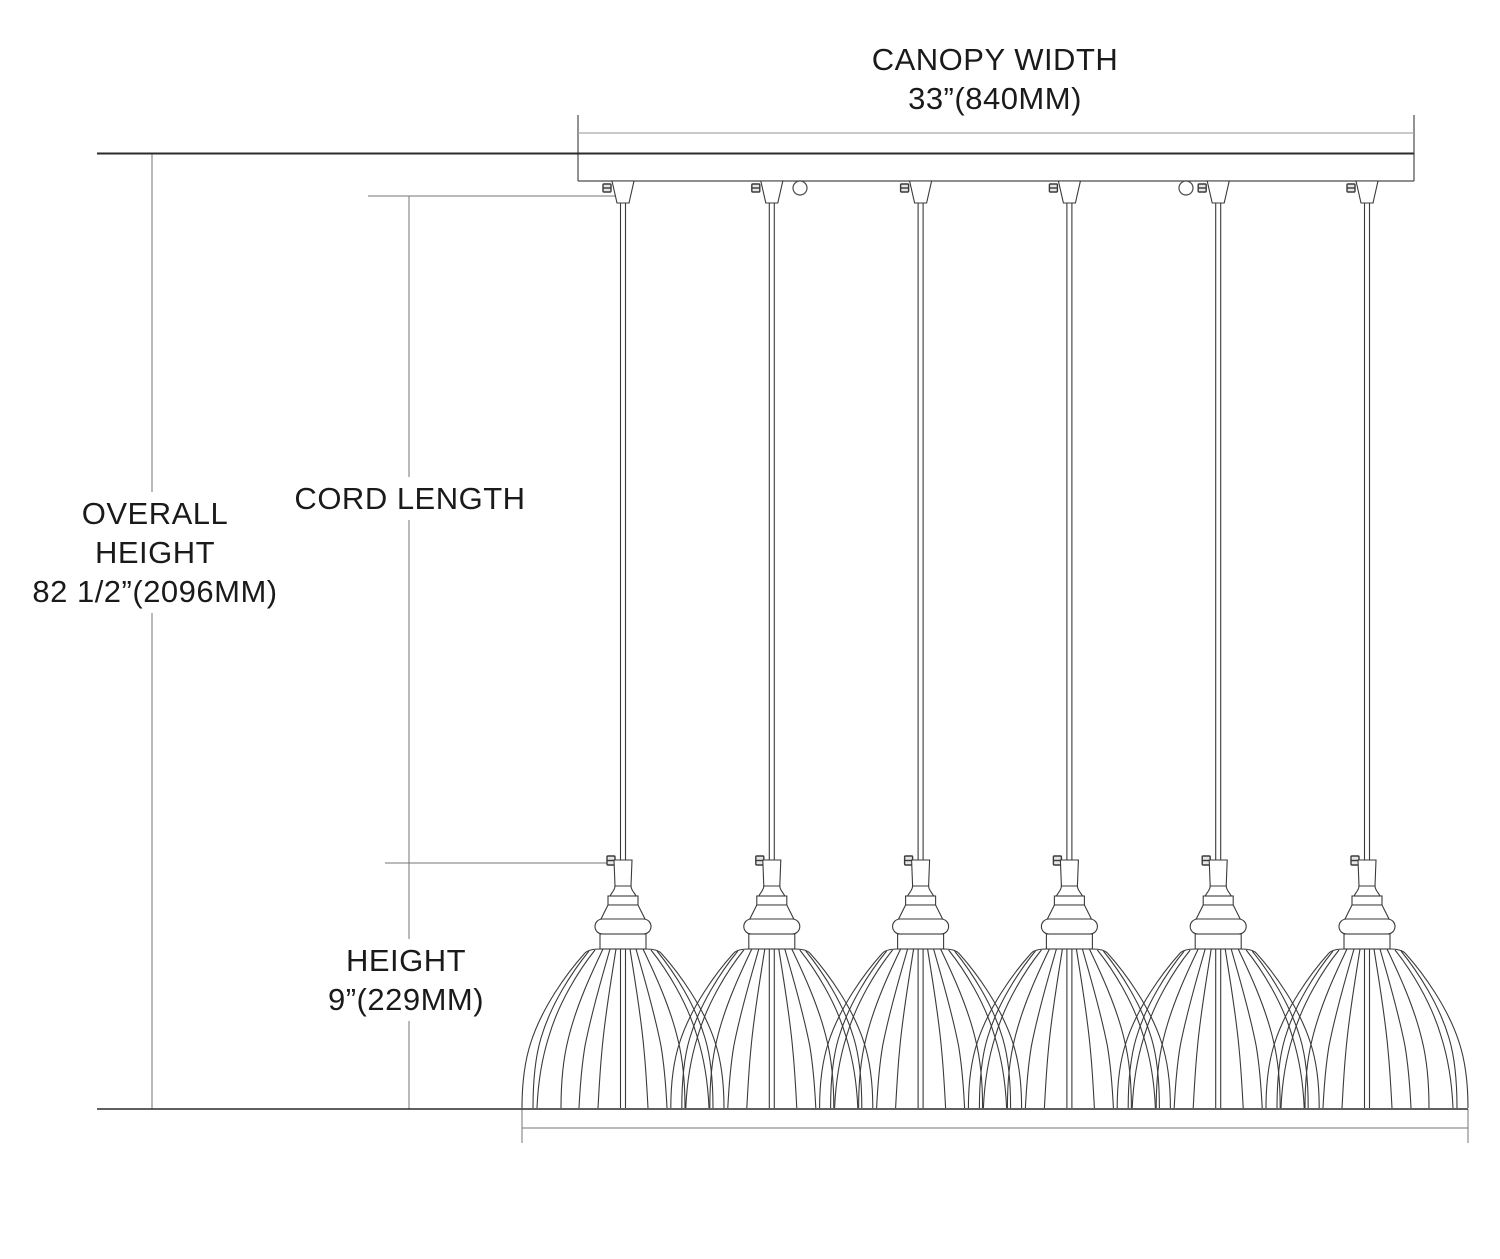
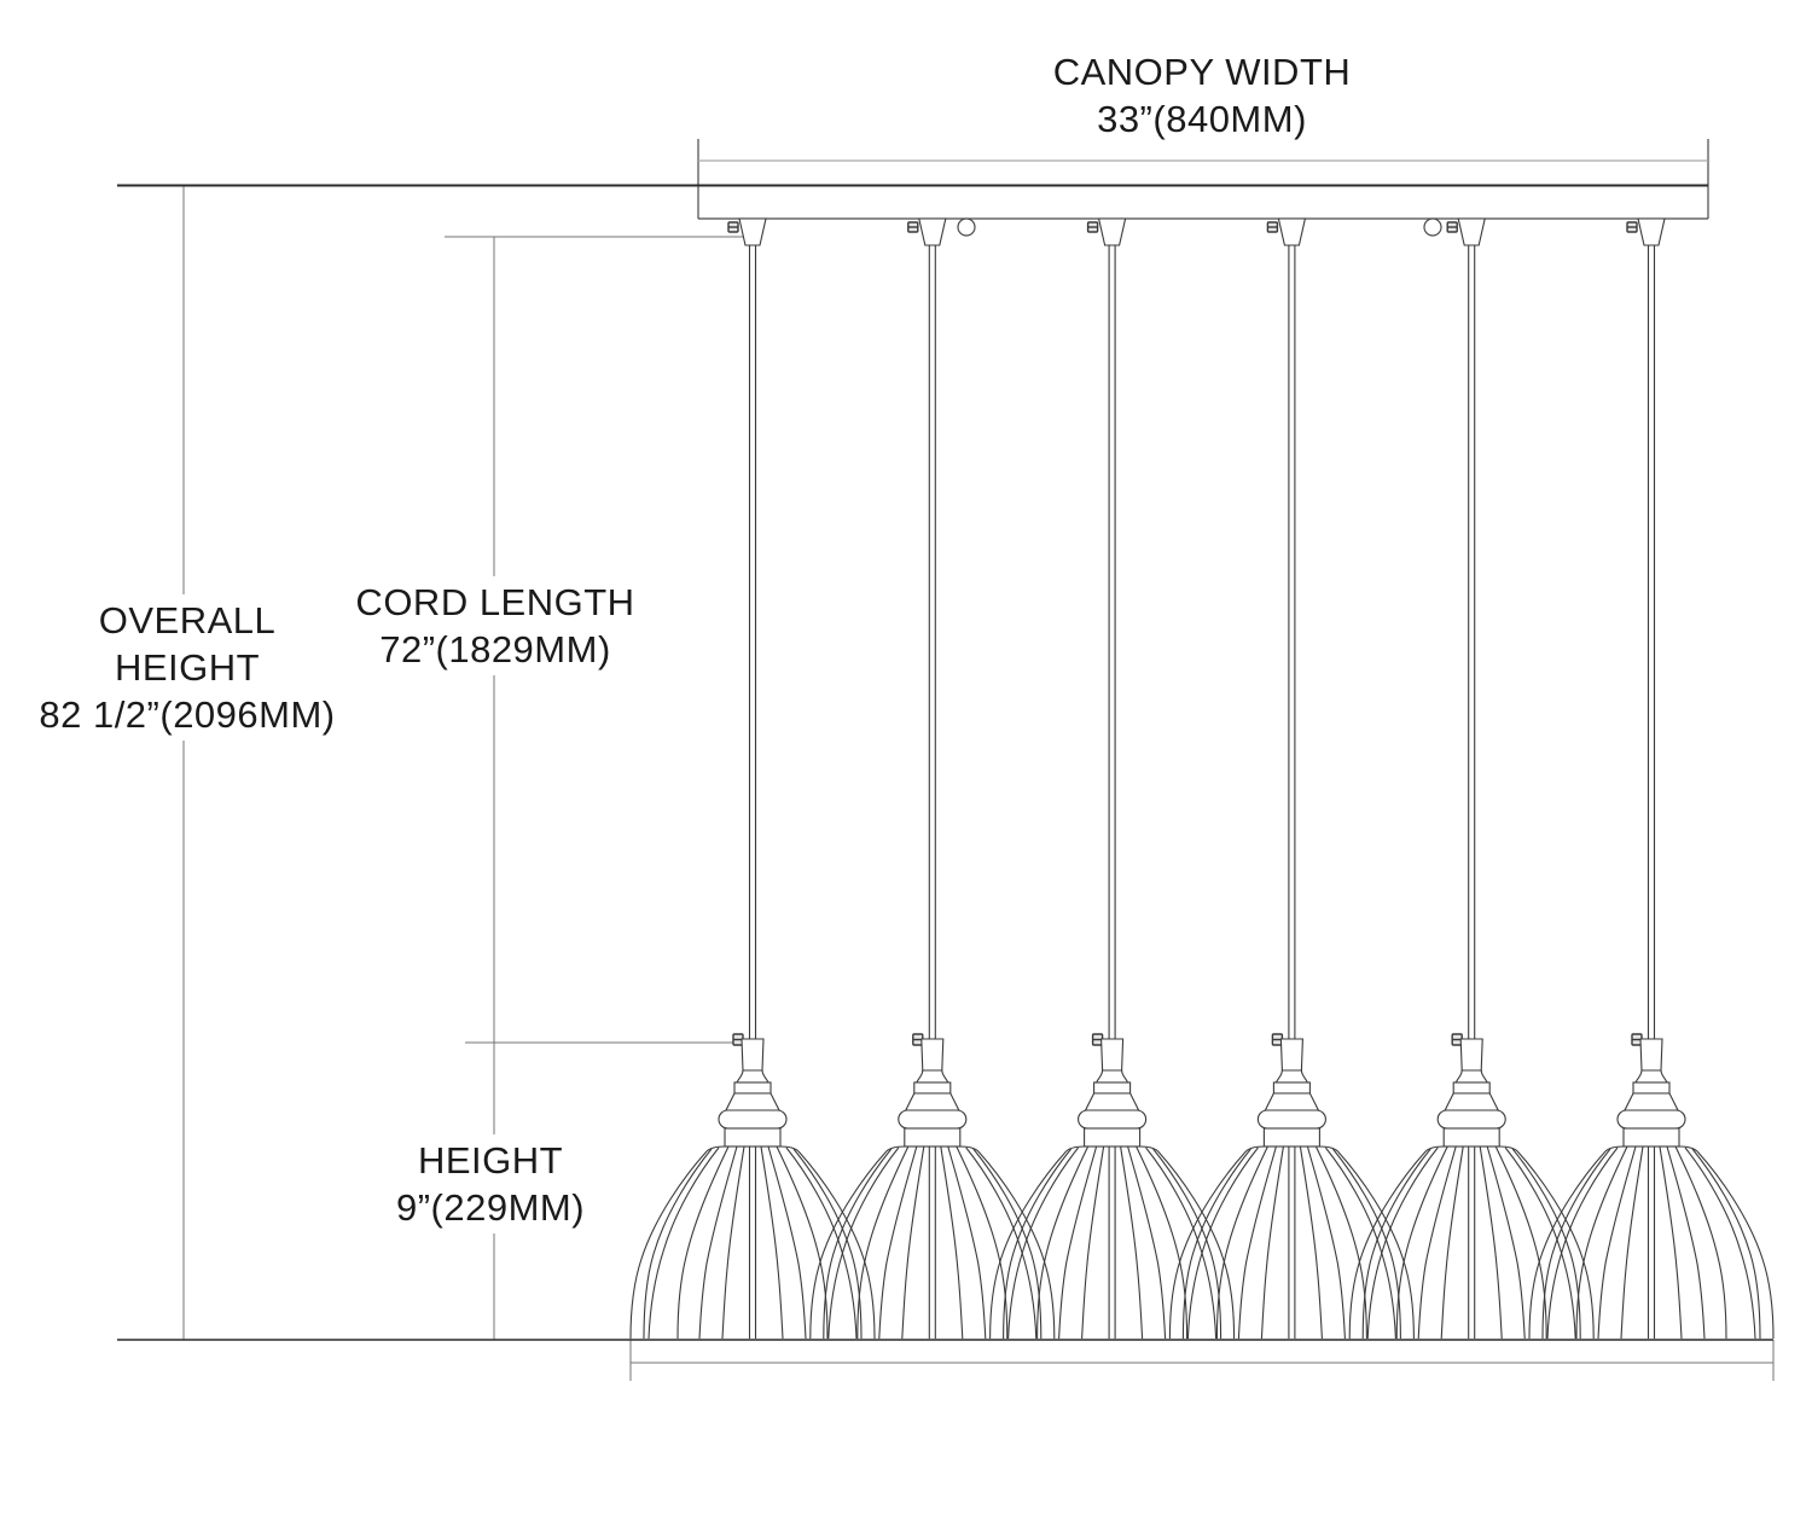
  CANOPY WIDTH
  33”(840MM)
  OVERALL
  HEIGHT
  82 1/2”(2096MM)
  CORD LENGTH
+ 72”(1829MM)
  HEIGHT
  9”(229MM)
